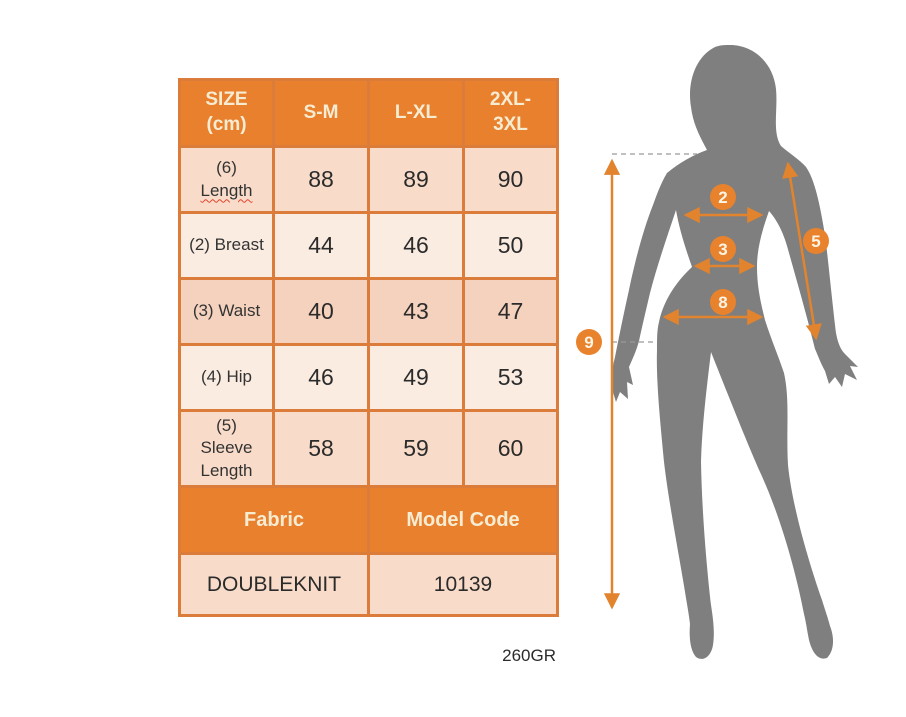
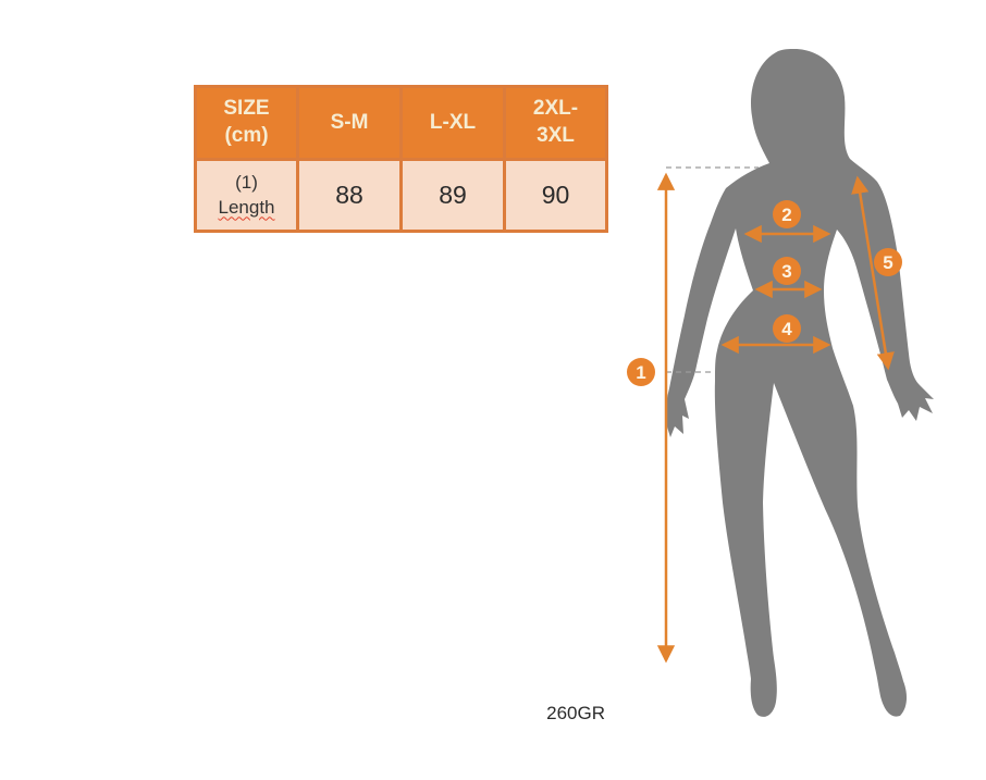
  SIZE (cm)	S-M	L-XL	2XL- 3XL
- (6)Length	88	89	90
+ (1)Length	88	89	90
- (2) Breast	44	46	50
- (3) Waist	40	43	47
- (4) Hip	46	49	53
- (5) Sleeve Length	58	59	60
- Fabric	Model Code
- DOUBLEKNIT	10139
  260GR
- 9
+ 1
  2
  3
- 8
+ 4
  5
